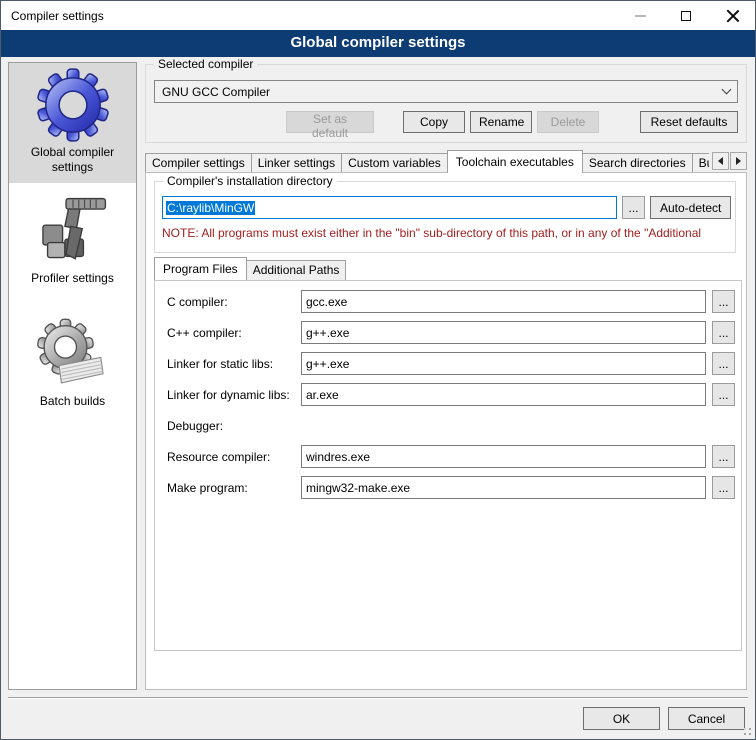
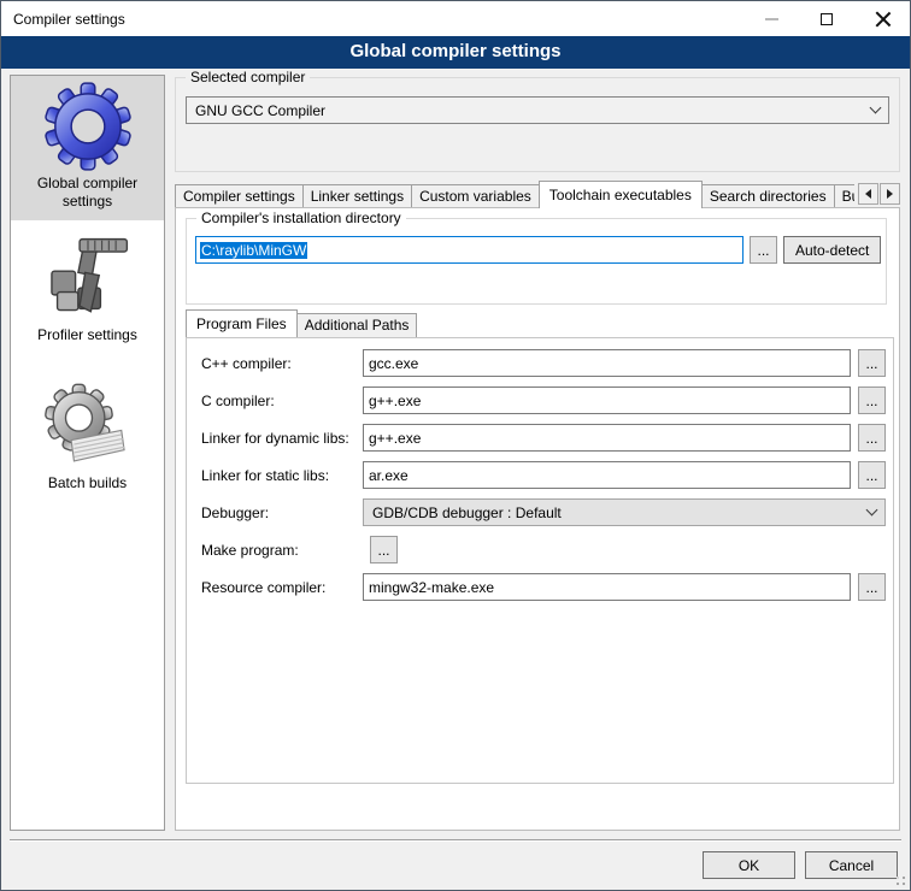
  Compiler settings
  Global compiler settings
  Global compiler settings
  Profiler settings
  Batch builds
  Selected compiler
  GNU GCC Compiler
- Set as default
- Copy
- Rename
- Delete
- Reset defaults
  Compiler settings
  Linker settings
  Custom variables
  Toolchain executables
  Search directories
  Compiler's installation directory
  C:\raylib\MinGW
  ...
  Auto-detect
- NOTE: All programs must exist either in the "bin" sub-directory of this path, or in any of the "Additional
  Program Files
  Additional Paths
- C compiler:
+ C++ compiler:
  gcc.exe
  ...
- C++ compiler:
+ C compiler:
  g++.exe
  ...
- Linker for static libs:
+ Linker for dynamic libs:
  g++.exe
  ...
- Linker for dynamic libs:
+ Linker for static libs:
  ar.exe
  ...
  Debugger:
+ GDB/CDB debugger : Default
- Resource compiler:
+ Make program:
- windres.exe
  ...
- Make program:
+ Resource compiler:
  mingw32-make.exe
  ...
  OK
  Cancel
